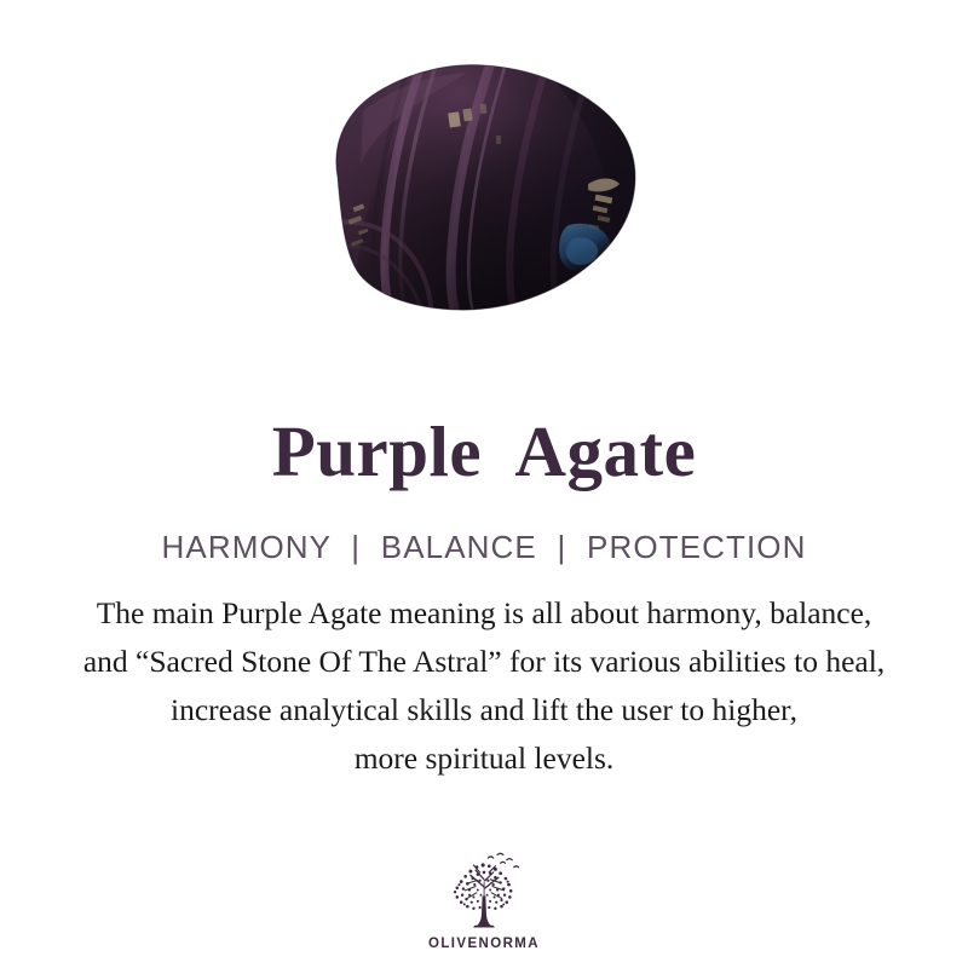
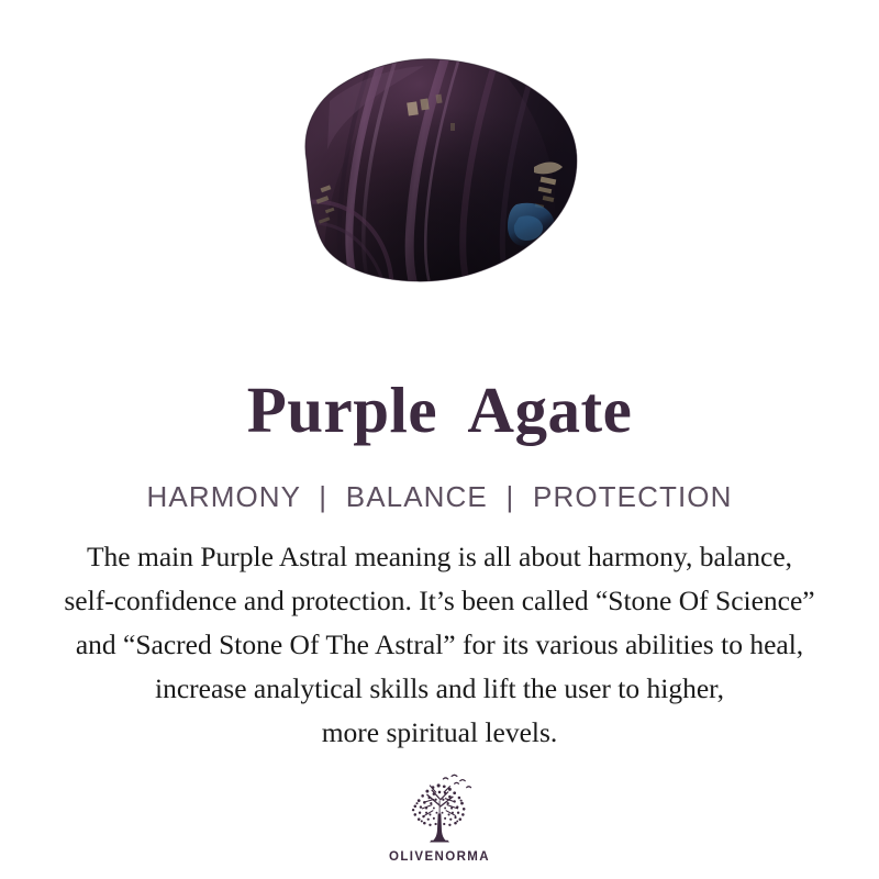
  Purple Agate
  HARMONY | BALANCE | PROTECTION
- The main Purple Agate meaning is all about harmony, balance,
+ The main Purple Astral meaning is all about harmony, balance,
+ self-confidence and protection. It’s been called “Stone Of Science”
  and “Sacred Stone Of The Astral” for its various abilities to heal,
  increase analytical skills and lift the user to higher,
  more spiritual levels.
  OLIVENORMA
